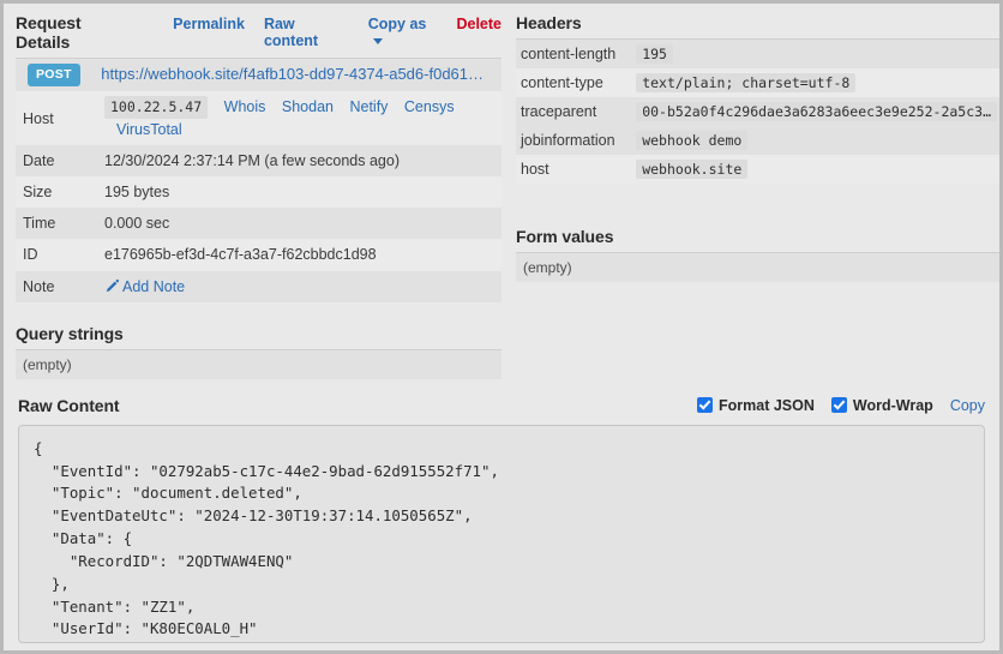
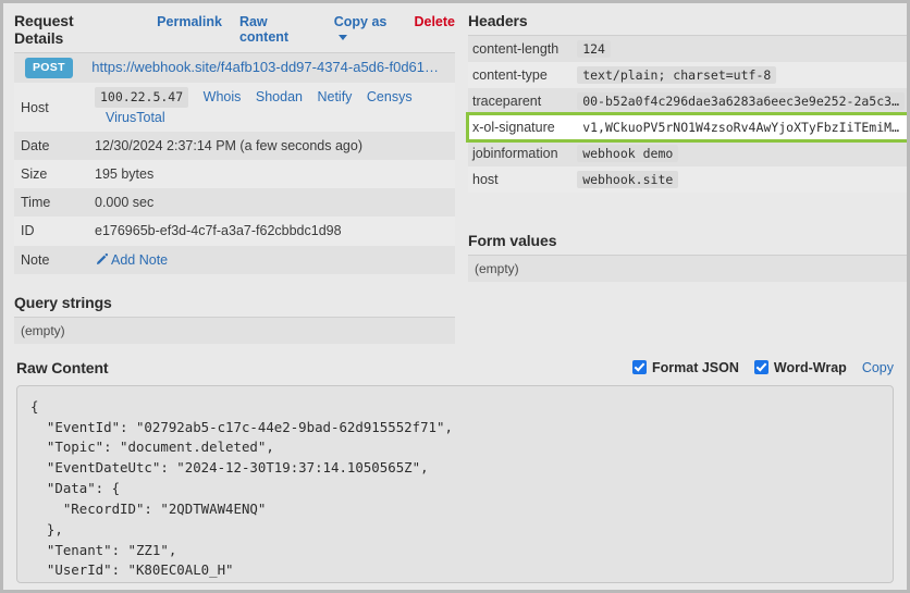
  Request Details
  Permalink
  Raw content
  Copy as
  Delete
  POST https://webhook.site/f4afb103-dd97-4374-a5d6-f0d61…
  Host	100.22.5.47 Whois Shodan Netify Censys VirusTotal
  Date	12/30/2024 2:37:14 PM (a few seconds ago)
  Size	195 bytes
  Time	0.000 sec
  ID	e176965b-ef3d-4c7f-a3a7-f62cbbdc1d98
  Note	Add Note
  Query strings
  (empty)
  Headers
- content-length	195
+ content-length	124
  content-type	text/plain; charset=utf-8
  traceparent	00-b52a0f4c296dae3a6283a6eec3e9e252-2a5c3…
+ x-ol-signature	v1,WCkuoPV5rNO1W4zsoRv4AwYjoXTyFbzIiTEmiM…
  jobinformation	webhook demo
  host	webhook.site
  Form values
  (empty)
  Raw Content
  Format JSON
  Word-Wrap
  Copy
  {
  "EventId": "02792ab5-c17c-44e2-9bad-62d915552f71",
  "Topic": "document.deleted",
  "EventDateUtc": "2024-12-30T19:37:14.1050565Z",
  "Data": {
  "RecordID": "2QDTWAW4ENQ"
  },
  "Tenant": "ZZ1",
  "UserId": "K80EC0AL0_H"
